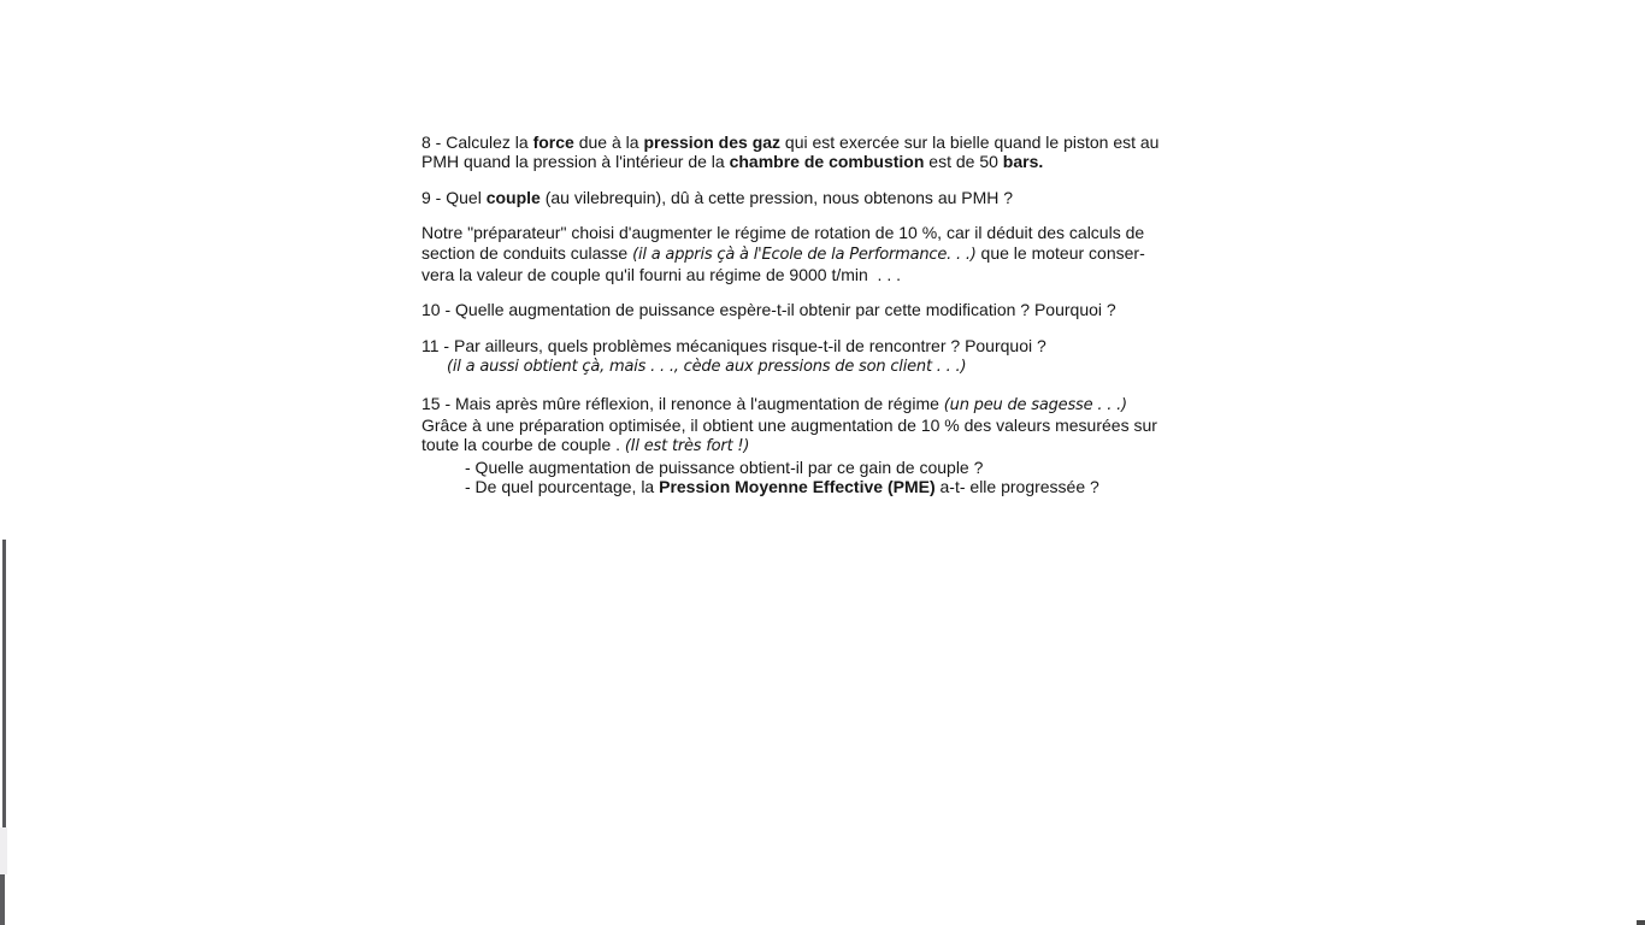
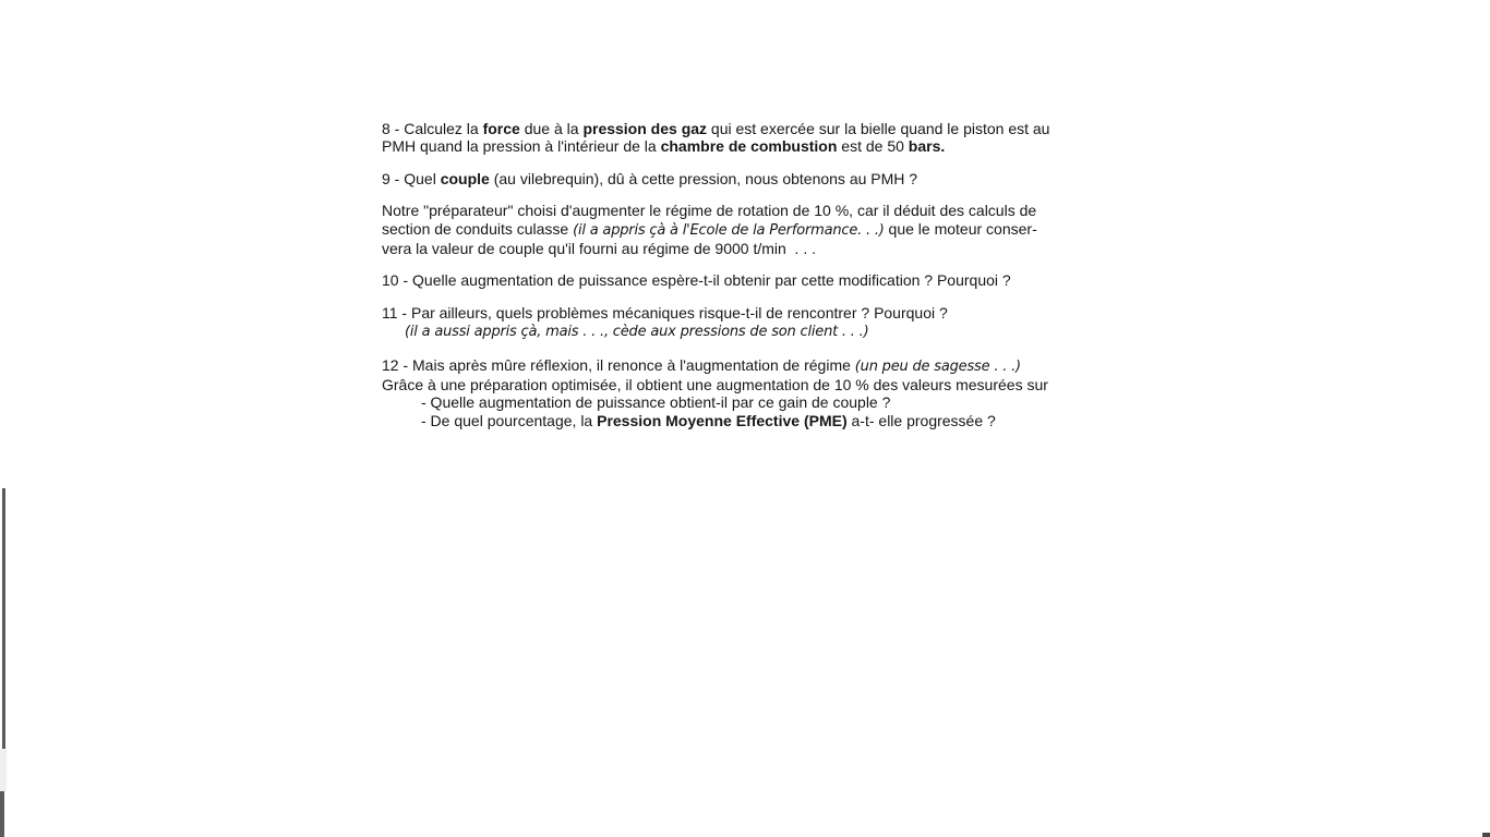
  8 - Calculez la force due à la pression des gaz qui est exercée sur la bielle quand le piston est au
  PMH quand la pression à l'intérieur de la chambre de combustion est de 50 bars.
  9 - Quel couple (au vilebrequin), dû à cette pression, nous obtenons au PMH ?
  Notre "préparateur" choisi d'augmenter le régime de rotation de 10 %, car il déduit des calculs de
  section de conduits culasse (il a appris çà à l'Ecole de la Performance. . .) que le moteur conser-
  vera la valeur de couple qu'il fourni au régime de 9000 t/min . . .
  10 - Quelle augmentation de puissance espère-t-il obtenir par cette modification ? Pourquoi ?
  11 - Par ailleurs, quels problèmes mécaniques risque-t-il de rencontrer ? Pourquoi ?
- (il a aussi obtient çà, mais . . ., cède aux pressions de son client . . .)
+ (il a aussi appris çà, mais . . ., cède aux pressions de son client . . .)
- 15 - Mais après mûre réflexion, il renonce à l'augmentation de régime (un peu de sagesse . . .)
+ 12 - Mais après mûre réflexion, il renonce à l'augmentation de régime (un peu de sagesse . . .)
  Grâce à une préparation optimisée, il obtient une augmentation de 10 % des valeurs mesurées sur
- toute la courbe de couple . (Il est très fort !)
  - Quelle augmentation de puissance obtient-il par ce gain de couple ?
  - De quel pourcentage, la Pression Moyenne Effective (PME) a-t- elle progressée ?
